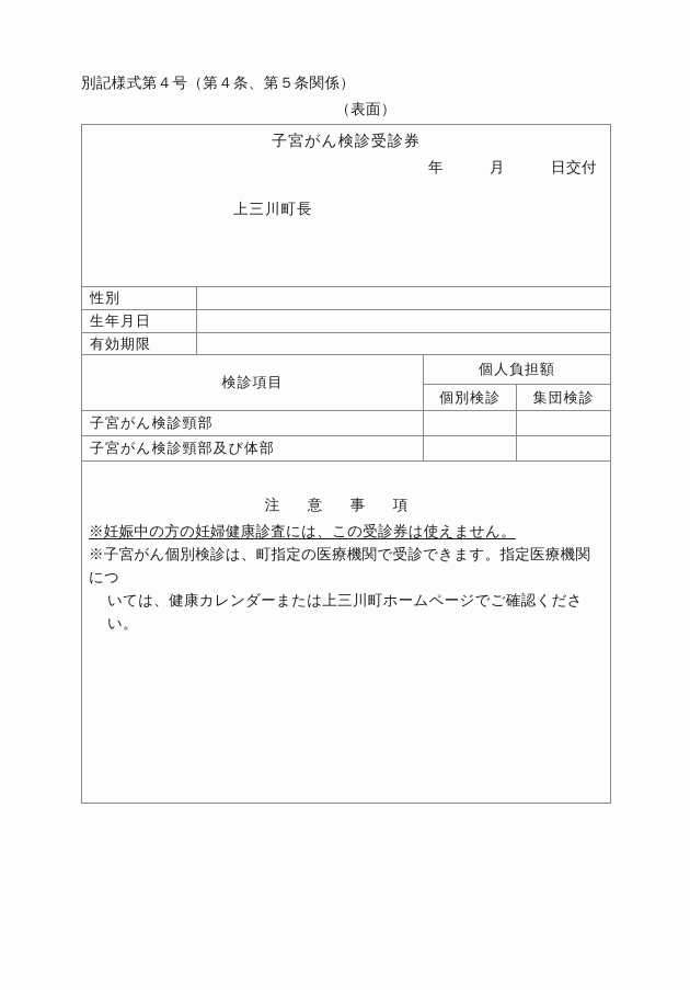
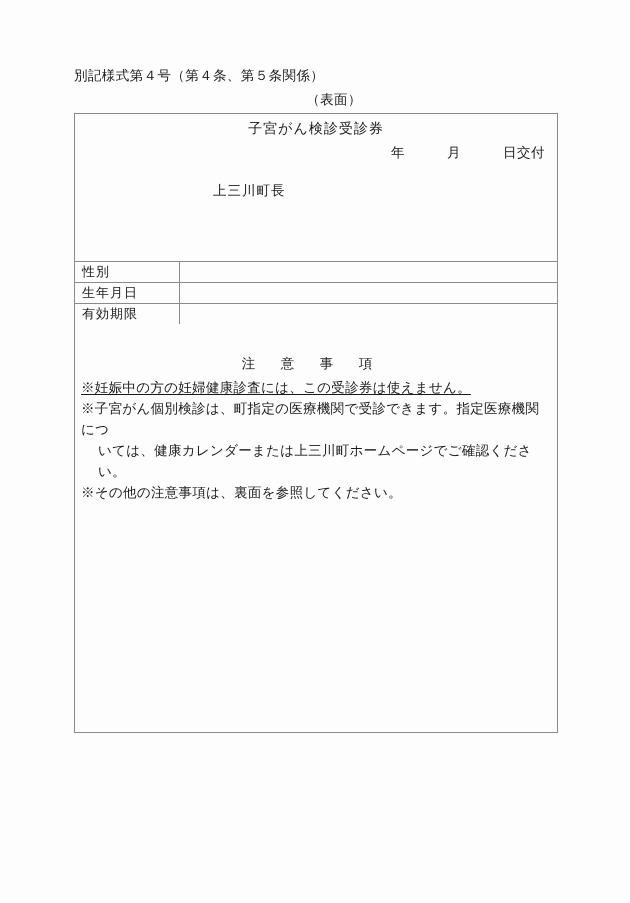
  別記様式第４号（第４条、第５条関係）
  （表面）
  子宮がん検診受診券
  年 月 日交付
  上三川町長
  性別
  生年月日
  有効期限
- 検診項目	個人負担額
- 個別検診	集団検診
- 子宮がん検診頸部
- 子宮がん検診頸部及び体部
  注 意 事 項
  ※妊娠中の方の妊婦健康診査には、この受診券は使えません。
  ※子宮がん個別検診は、町指定の医療機関で受診できます。指定医療機関につ
  いては、健康カレンダーまたは上三川町ホームページでご確認ください。
+ ※その他の注意事項は、裏面を参照してください。
